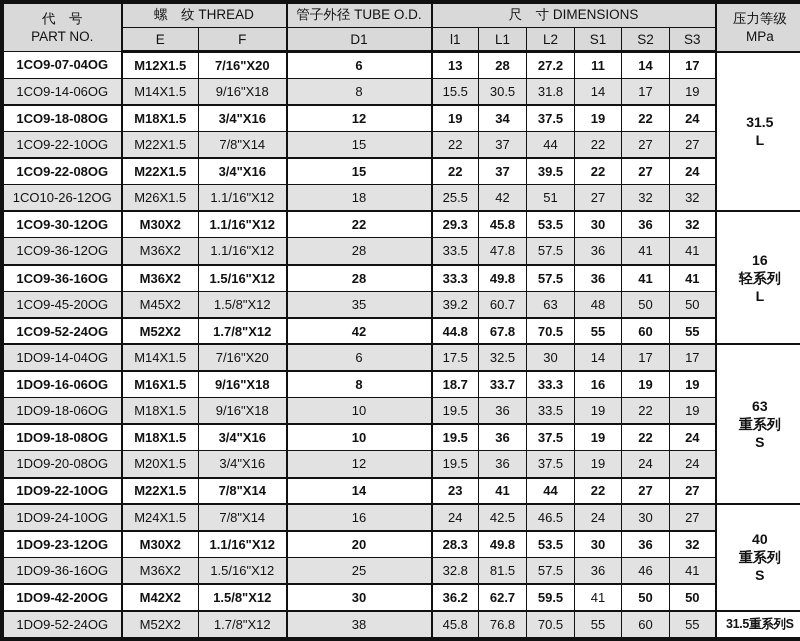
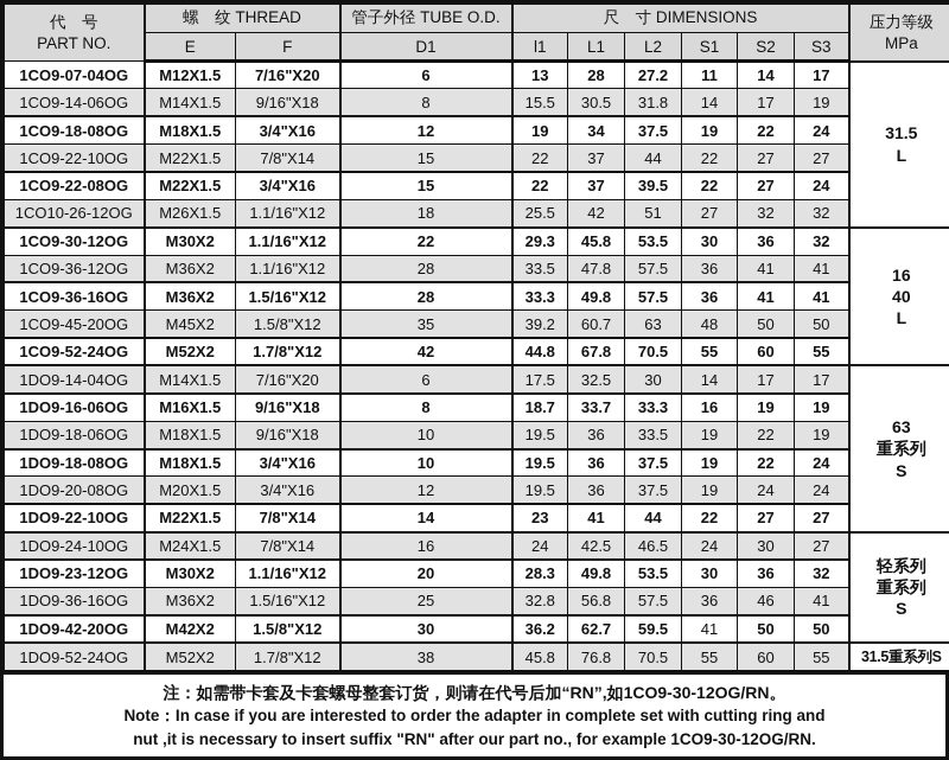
  代 号 PART NO.	螺 纹 THREAD	管子外径 TUBE O.D.	尺 寸 DIMENSIONS	压力等级 MPa
  E	F	D1	l1	L1	L2	S1	S2	S3
  1CO9-07-04OG	M12X1.5	7/16"X20	6	13	28	27.2	11	14	17	31.5L
  1CO9-14-06OG	M14X1.5	9/16"X18	8	15.5	30.5	31.8	14	17	19
  1CO9-18-08OG	M18X1.5	3/4"X16	12	19	34	37.5	19	22	24
  1CO9-22-10OG	M22X1.5	7/8"X14	15	22	37	44	22	27	27
  1CO9-22-08OG	M22X1.5	3/4"X16	15	22	37	39.5	22	27	24
  1CO10-26-12OG	M26X1.5	1.1/16"X12	18	25.5	42	51	27	32	32
- 1CO9-30-12OG	M30X2	1.1/16"X12	22	29.3	45.8	53.5	30	36	32	16轻系列L
+ 1CO9-30-12OG	M30X2	1.1/16"X12	22	29.3	45.8	53.5	30	36	32	1640L
  1CO9-36-12OG	M36X2	1.1/16"X12	28	33.5	47.8	57.5	36	41	41
  1CO9-36-16OG	M36X2	1.5/16"X12	28	33.3	49.8	57.5	36	41	41
  1CO9-45-20OG	M45X2	1.5/8"X12	35	39.2	60.7	63	48	50	50
  1CO9-52-24OG	M52X2	1.7/8"X12	42	44.8	67.8	70.5	55	60	55
  1DO9-14-04OG	M14X1.5	7/16"X20	6	17.5	32.5	30	14	17	17	63重系列S
  1DO9-16-06OG	M16X1.5	9/16"X18	8	18.7	33.7	33.3	16	19	19
  1DO9-18-06OG	M18X1.5	9/16"X18	10	19.5	36	33.5	19	22	19
  1DO9-18-08OG	M18X1.5	3/4"X16	10	19.5	36	37.5	19	22	24
  1DO9-20-08OG	M20X1.5	3/4"X16	12	19.5	36	37.5	19	24	24
  1DO9-22-10OG	M22X1.5	7/8"X14	14	23	41	44	22	27	27
- 1DO9-24-10OG	M24X1.5	7/8"X14	16	24	42.5	46.5	24	30	27	40重系列S
+ 1DO9-24-10OG	M24X1.5	7/8"X14	16	24	42.5	46.5	24	30	27	轻系列重系列S
  1DO9-23-12OG	M30X2	1.1/16"X12	20	28.3	49.8	53.5	30	36	32
- 1DO9-36-16OG	M36X2	1.5/16"X12	25	32.8	81.5	57.5	36	46	41
+ 1DO9-36-16OG	M36X2	1.5/16"X12	25	32.8	56.8	57.5	36	46	41
  1DO9-42-20OG	M42X2	1.5/8"X12	30	36.2	62.7	59.5	41	50	50
  1DO9-52-24OG	M52X2	1.7/8"X12	38	45.8	76.8	70.5	55	60	55	31.5重系列S
+ 注：如需带卡套及卡套螺母整套订货，则请在代号后加“RN”,如1CO9-30-12OG/RN。
+ Note：In case if you are interested to order the adapter in complete set with cutting ring and
+ nut ,it is necessary to insert suffix "RN" after our part no., for example 1CO9-30-12OG/RN.
